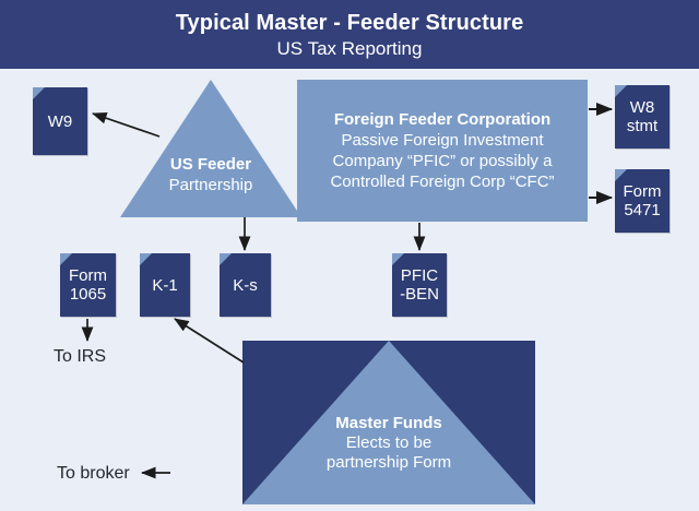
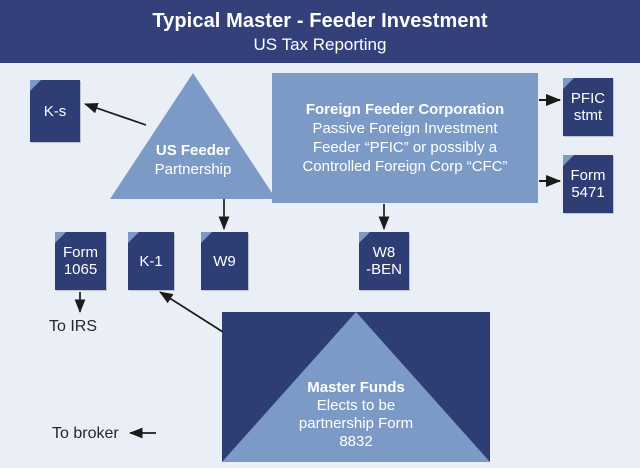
- Typical Master - Feeder Structure
+ Typical Master - Feeder Investment
  US Tax Reporting
  US Feeder
  Partnership
  Foreign Feeder Corporation
  Passive Foreign Investment
- Company “PFIC” or possibly a
+ Feeder “PFIC” or possibly a
  Controlled Foreign Corp “CFC”
  Master Funds
  Elects to be
  partnership Form
+ 8832
- W9
+ K-s
- W8
+ PFIC
  stmt
  Form
  5471
  Form
  1065
  K-1
- K-s
+ W9
- PFIC
+ W8
  -BEN
  To IRS
  To broker
